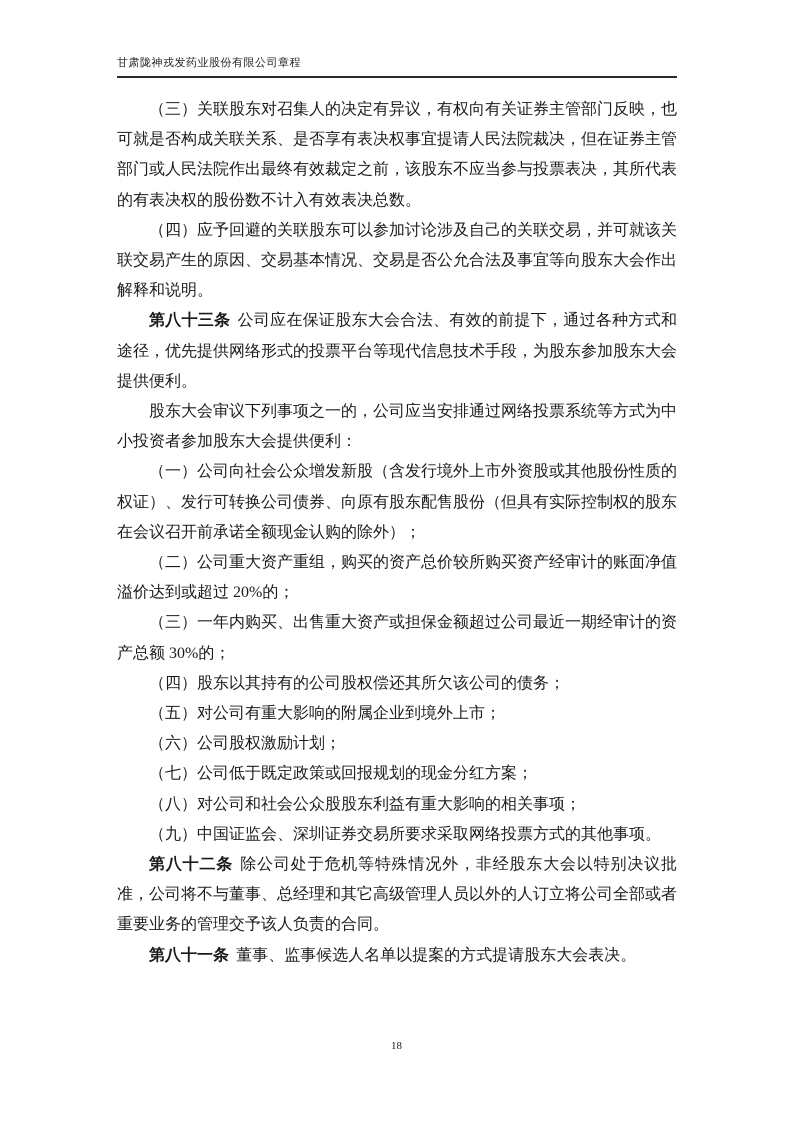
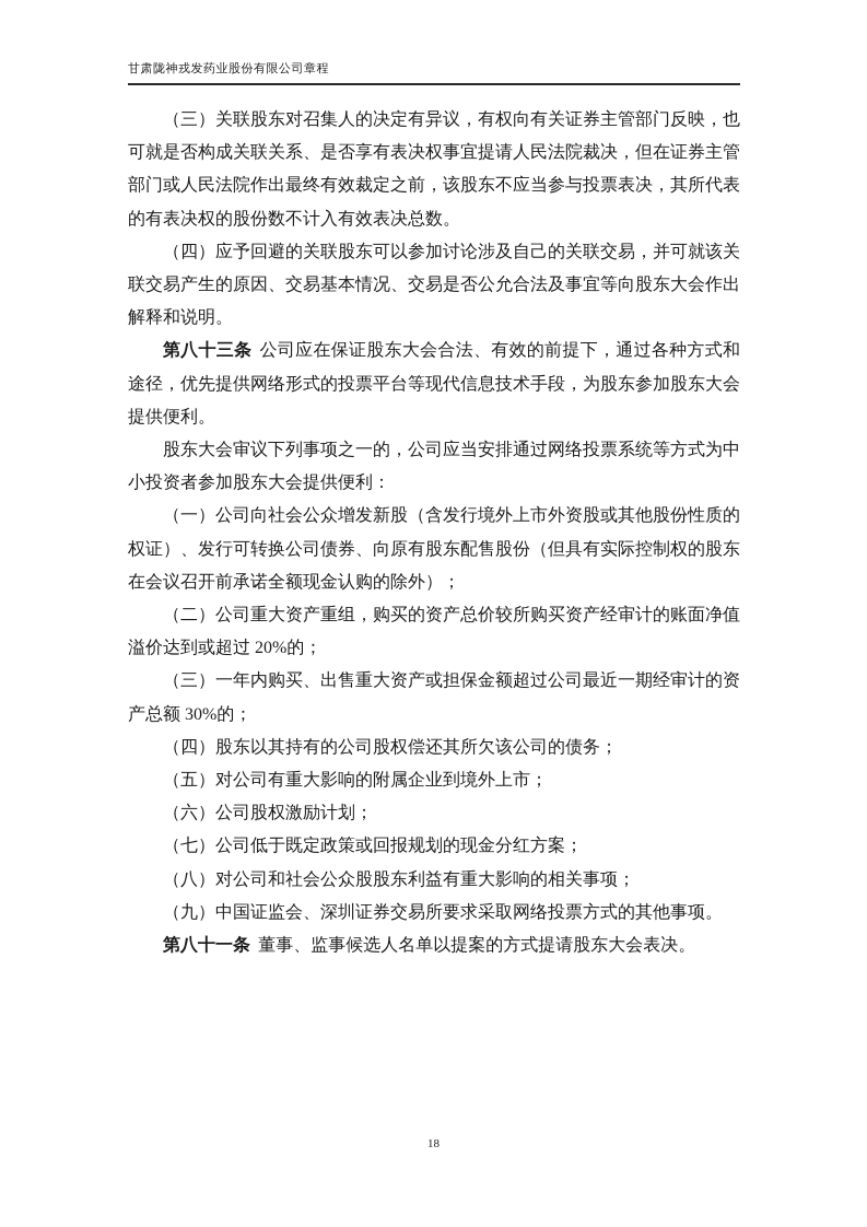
  甘肃陇神戎发药业股份有限公司章程
  （三）关联股东对召集人的决定有异议，有权向有关证券主管部门反映，也可就是否构成关联关系、是否享有表决权事宜提请人民法院裁决，但在证券主管部门或人民法院作出最终有效裁定之前，该股东不应当参与投票表决，其所代表的有表决权的股份数不计入有效表决总数。
  （四）应予回避的关联股东可以参加讨论涉及自己的关联交易，并可就该关联交易产生的原因、交易基本情况、交易是否公允合法及事宜等向股东大会作出解释和说明。
  第八十三条 公司应在保证股东大会合法、有效的前提下，通过各种方式和途径，优先提供网络形式的投票平台等现代信息技术手段，为股东参加股东大会提供便利。
  股东大会审议下列事项之一的，公司应当安排通过网络投票系统等方式为中小投资者参加股东大会提供便利：
  （一）公司向社会公众增发新股（含发行境外上市外资股或其他股份性质的权证）、发行可转换公司债券、向原有股东配售股份（但具有实际控制权的股东在会议召开前承诺全额现金认购的除外）；
  （二）公司重大资产重组，购买的资产总价较所购买资产经审计的账面净值溢价达到或超过 20%的；
  （三）一年内购买、出售重大资产或担保金额超过公司最近一期经审计的资产总额 30%的；
  （四）股东以其持有的公司股权偿还其所欠该公司的债务；
  （五）对公司有重大影响的附属企业到境外上市；
  （六）公司股权激励计划；
  （七）公司低于既定政策或回报规划的现金分红方案；
  （八）对公司和社会公众股股东利益有重大影响的相关事项；
  （九）中国证监会、深圳证券交易所要求采取网络投票方式的其他事项。
- 第八十二条 除公司处于危机等特殊情况外，非经股东大会以特别决议批准，公司将不与董事、总经理和其它高级管理人员以外的人订立将公司全部或者重要业务的管理交予该人负责的合同。
  第八十一条 董事、监事候选人名单以提案的方式提请股东大会表决。
  18
